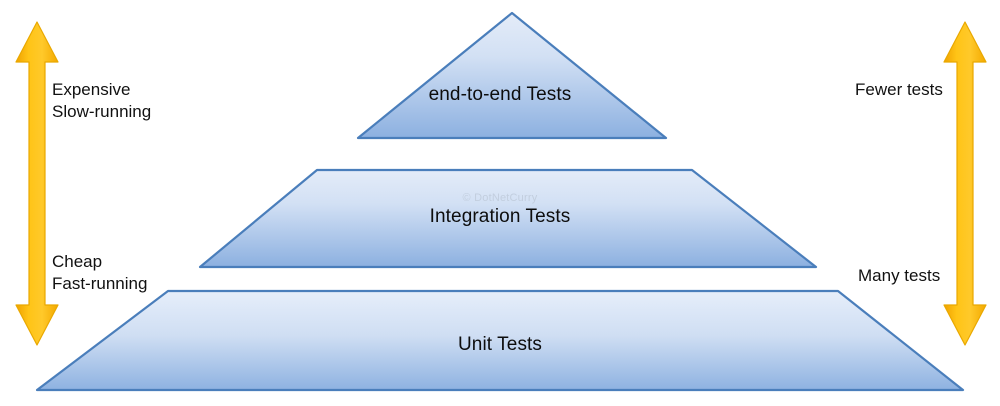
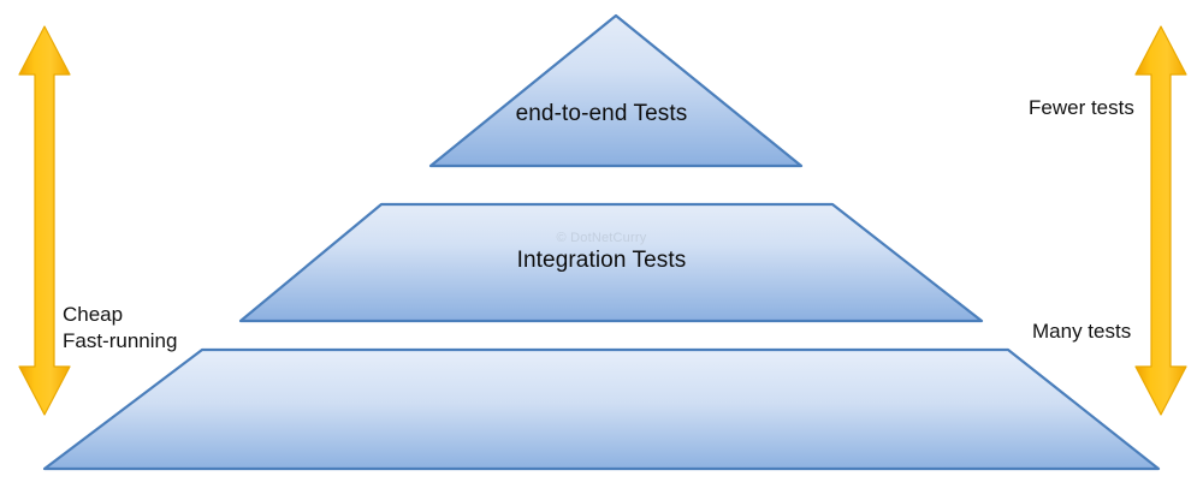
  end-to-end Tests
  Integration Tests
- Unit Tests
- Expensive
- Slow-running
  Cheap
  Fast-running
  Fewer tests
  Many tests
